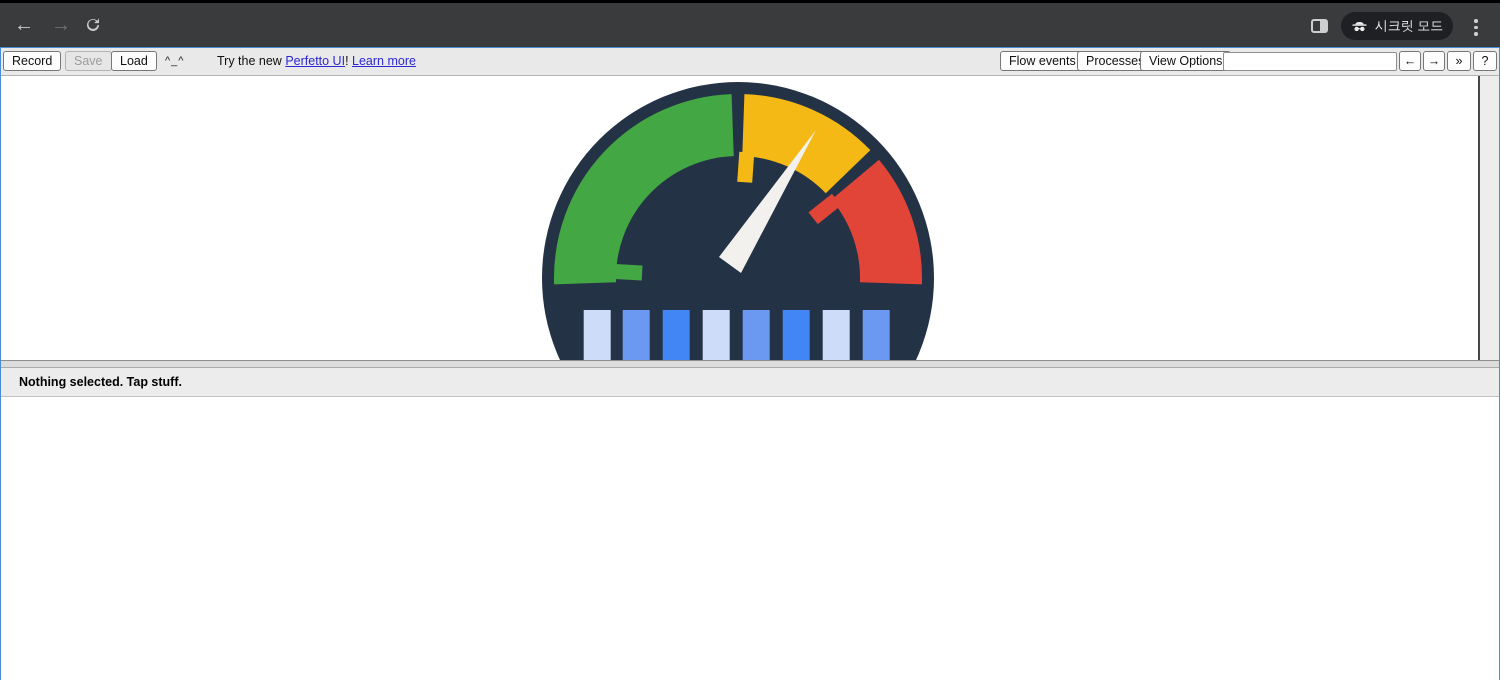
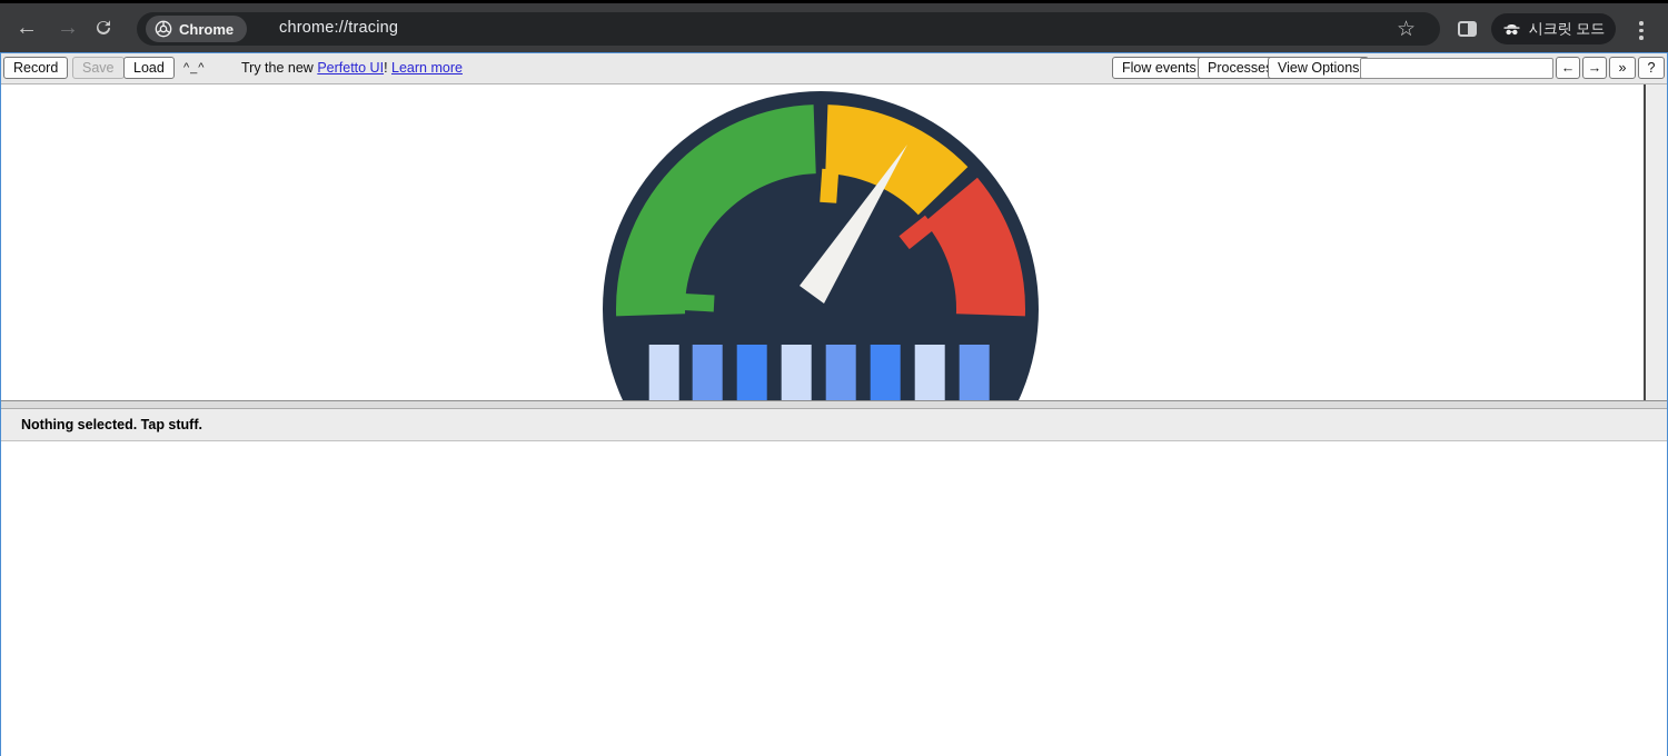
  ←
  →
+ Chrome
+ chrome://tracing
+ ☆
  시크릿 모드
  Record
  Save
  Load
  ^_^
  Try the new Perfetto UI! Learn more
  Flow events
  Processe
  View Options
  ←
  →
  »
  ?
  Nothing selected. Tap stuff.
